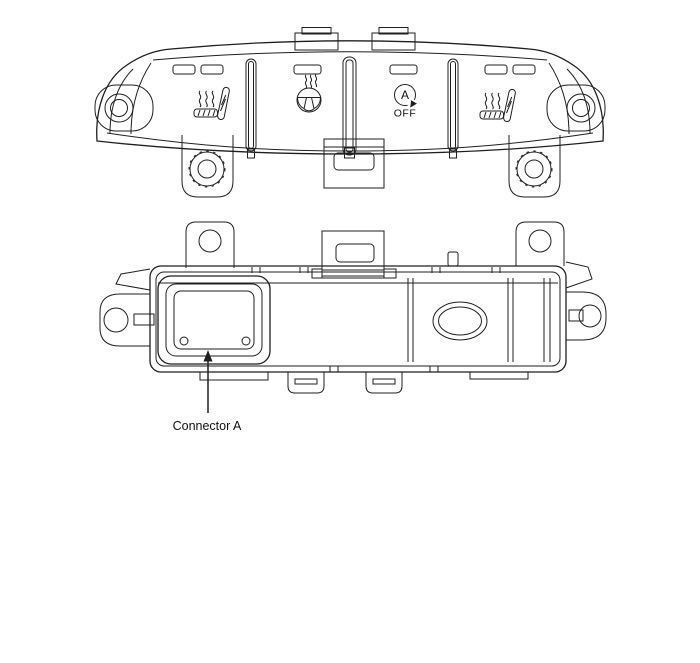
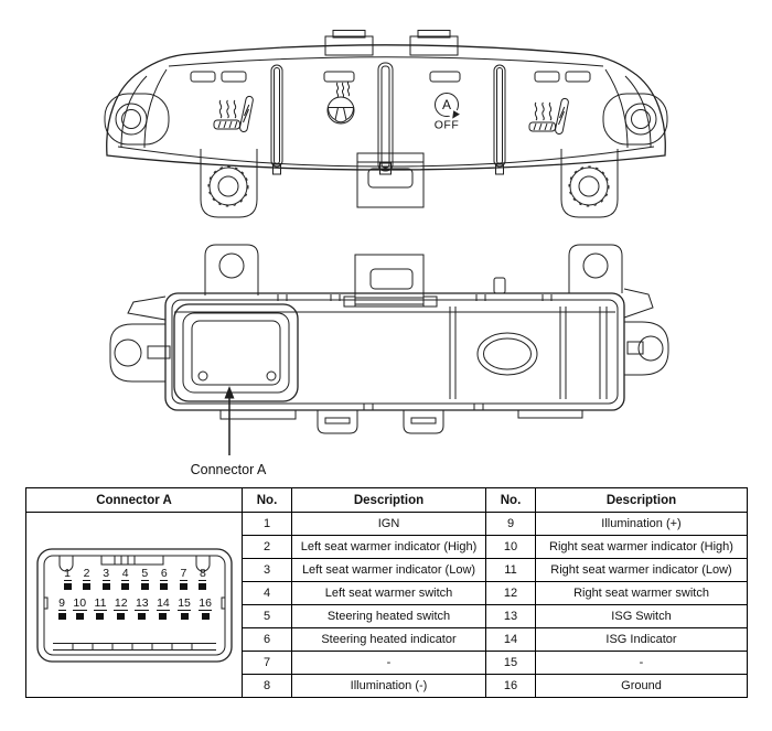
  A
  OFF
  Connector A
+ Connector A	No.	Description	No.	Description
+ 1 2 3 4 5 6 7 8 9 10 11 12 13 14 15 16	1	IGN	9	Illumination (+)
+ 2	Left seat warmer indicator (High)	10	Right seat warmer indicator (High)
+ 3	Left seat warmer indicator (Low)	11	Right seat warmer indicator (Low)
+ 4	Left seat warmer switch	12	Right seat warmer switch
+ 5	Steering heated switch	13	ISG Switch
+ 6	Steering heated indicator	14	ISG Indicator
+ 7	-	15	-
+ 8	Illumination (-)	16	Ground
